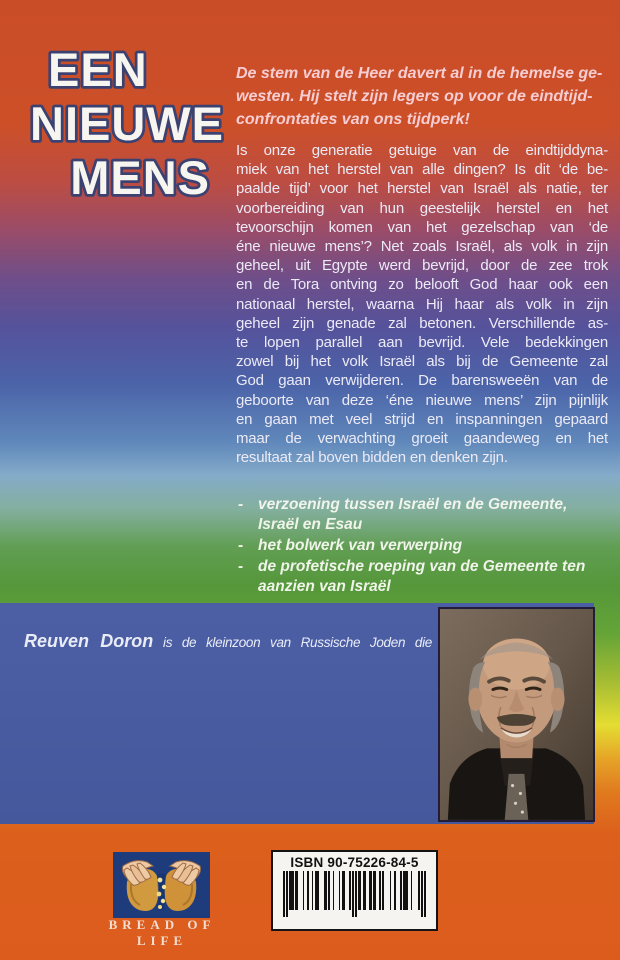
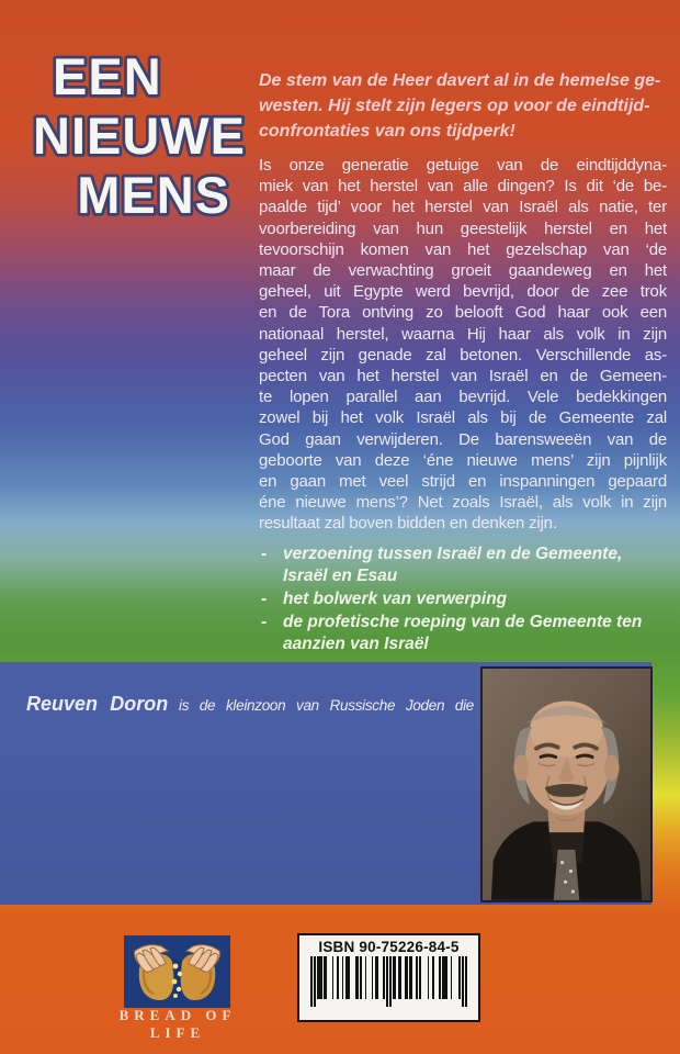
  EEN
  NIEUWE
  MENS
  De stem van de Heer davert al in de hemelse ge-
  westen. Hij stelt zijn legers op voor de eindtijd-
  confrontaties van ons tijdperk!
  Is onze generatie getuige van de eindtijddyna-
  miek van het herstel van alle dingen? Is dit ‘de be-
  paalde tijd’ voor het herstel van Israël als natie, ter
  voorbereiding van hun geestelijk herstel en het
  tevoorschijn komen van het gezelschap van ‘de
- éne nieuwe mens’? Net zoals Israël, als volk in zijn
+ maar de verwachting groeit gaandeweg en het
  geheel, uit Egypte werd bevrijd, door de zee trok
  en de Tora ontving zo belooft God haar ook een
  nationaal herstel, waarna Hij haar als volk in zijn
  geheel zijn genade zal betonen. Verschillende as-
+ pecten van het herstel van Israël en de Gemeen-
  te lopen parallel aan bevrijd. Vele bedekkingen
  zowel bij het volk Israël als bij de Gemeente zal
  God gaan verwijderen. De barensweeën van de
  geboorte van deze ‘éne nieuwe mens’ zijn pijnlijk
  en gaan met veel strijd en inspanningen gepaard
- maar de verwachting groeit gaandeweg en het
+ éne nieuwe mens’? Net zoals Israël, als volk in zijn
  resultaat zal boven bidden en denken zijn.
  -
  verzoening tussen Israël en de Gemeente,
  Israël en Esau
  -
  het bolwerk van verwerping
  -
  de profetische roeping van de Gemeente ten
  aanzien van Israël
  Reuven Doron is de kleinzoon van Russische Joden die
  BREAD OF LIFE
  ISBN 90-75226-84-5
